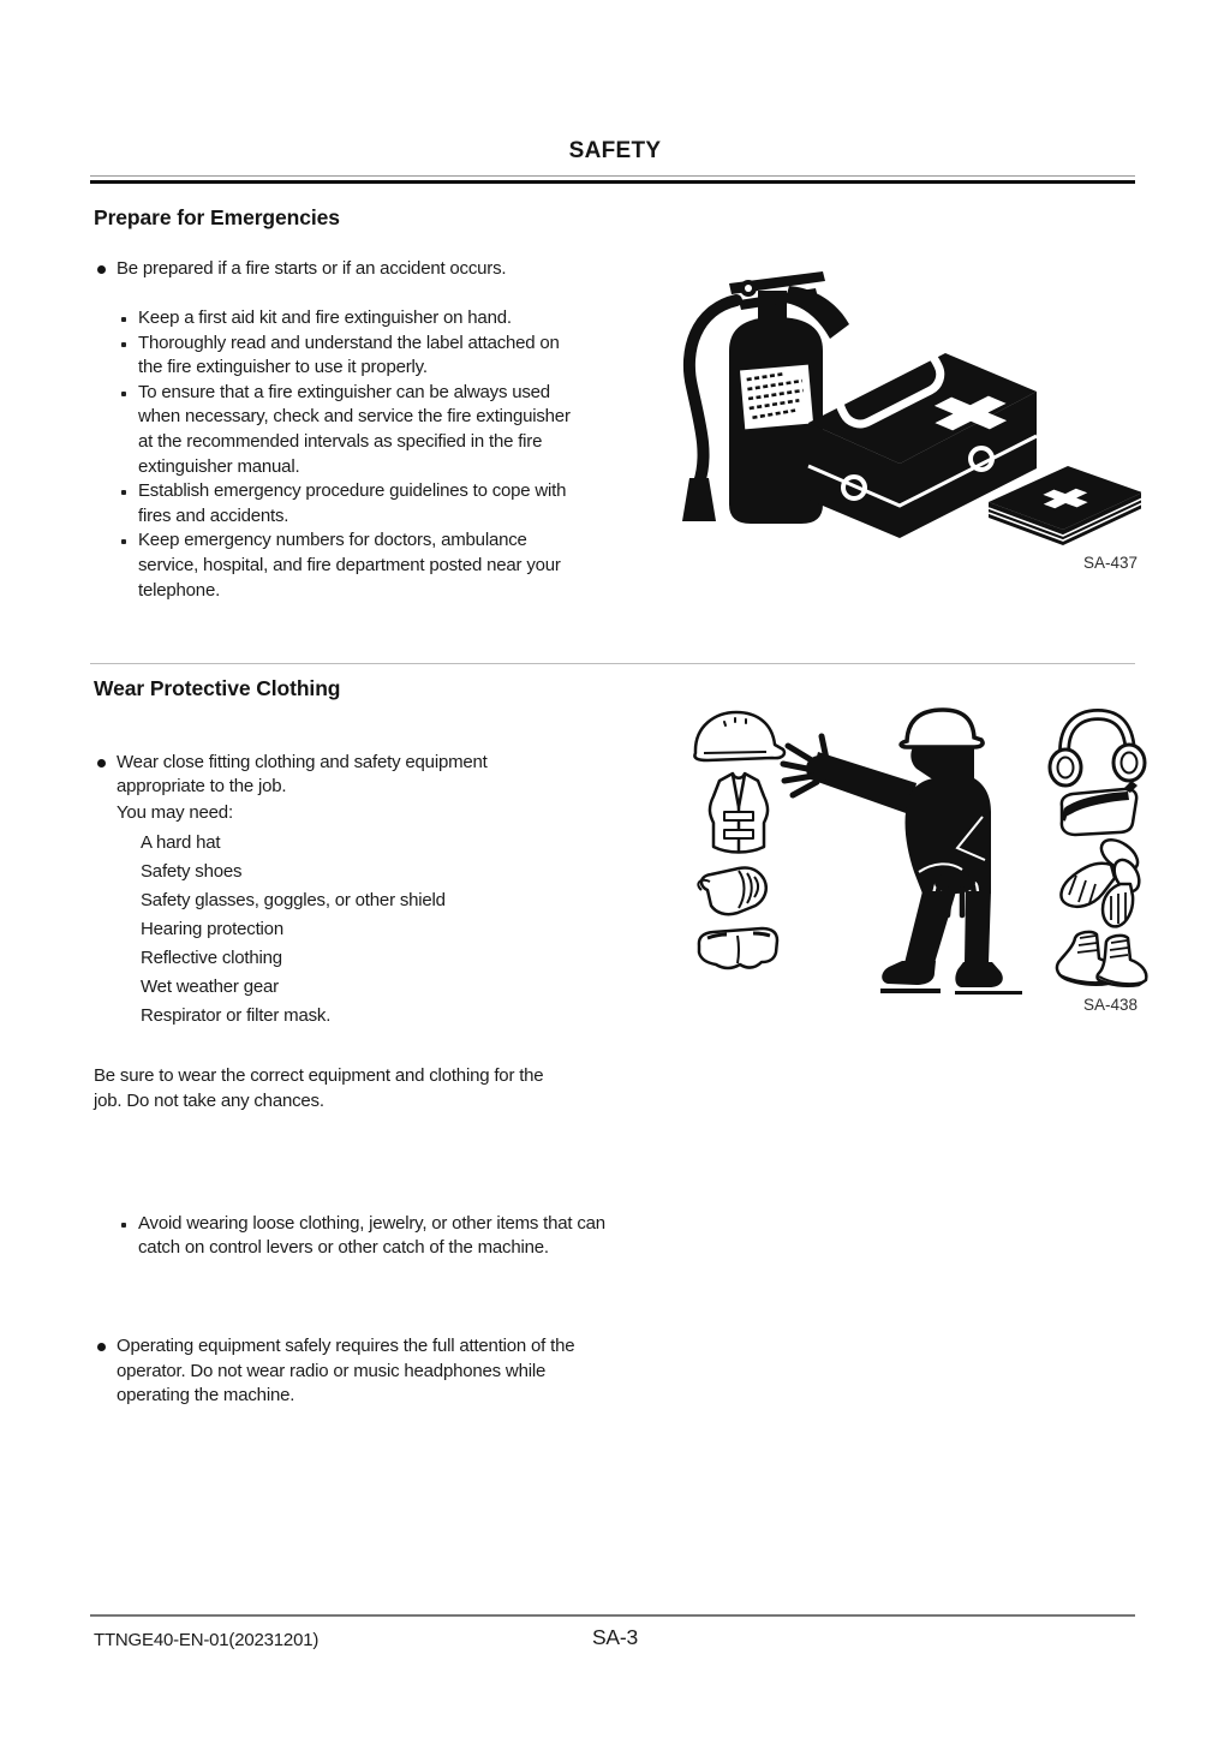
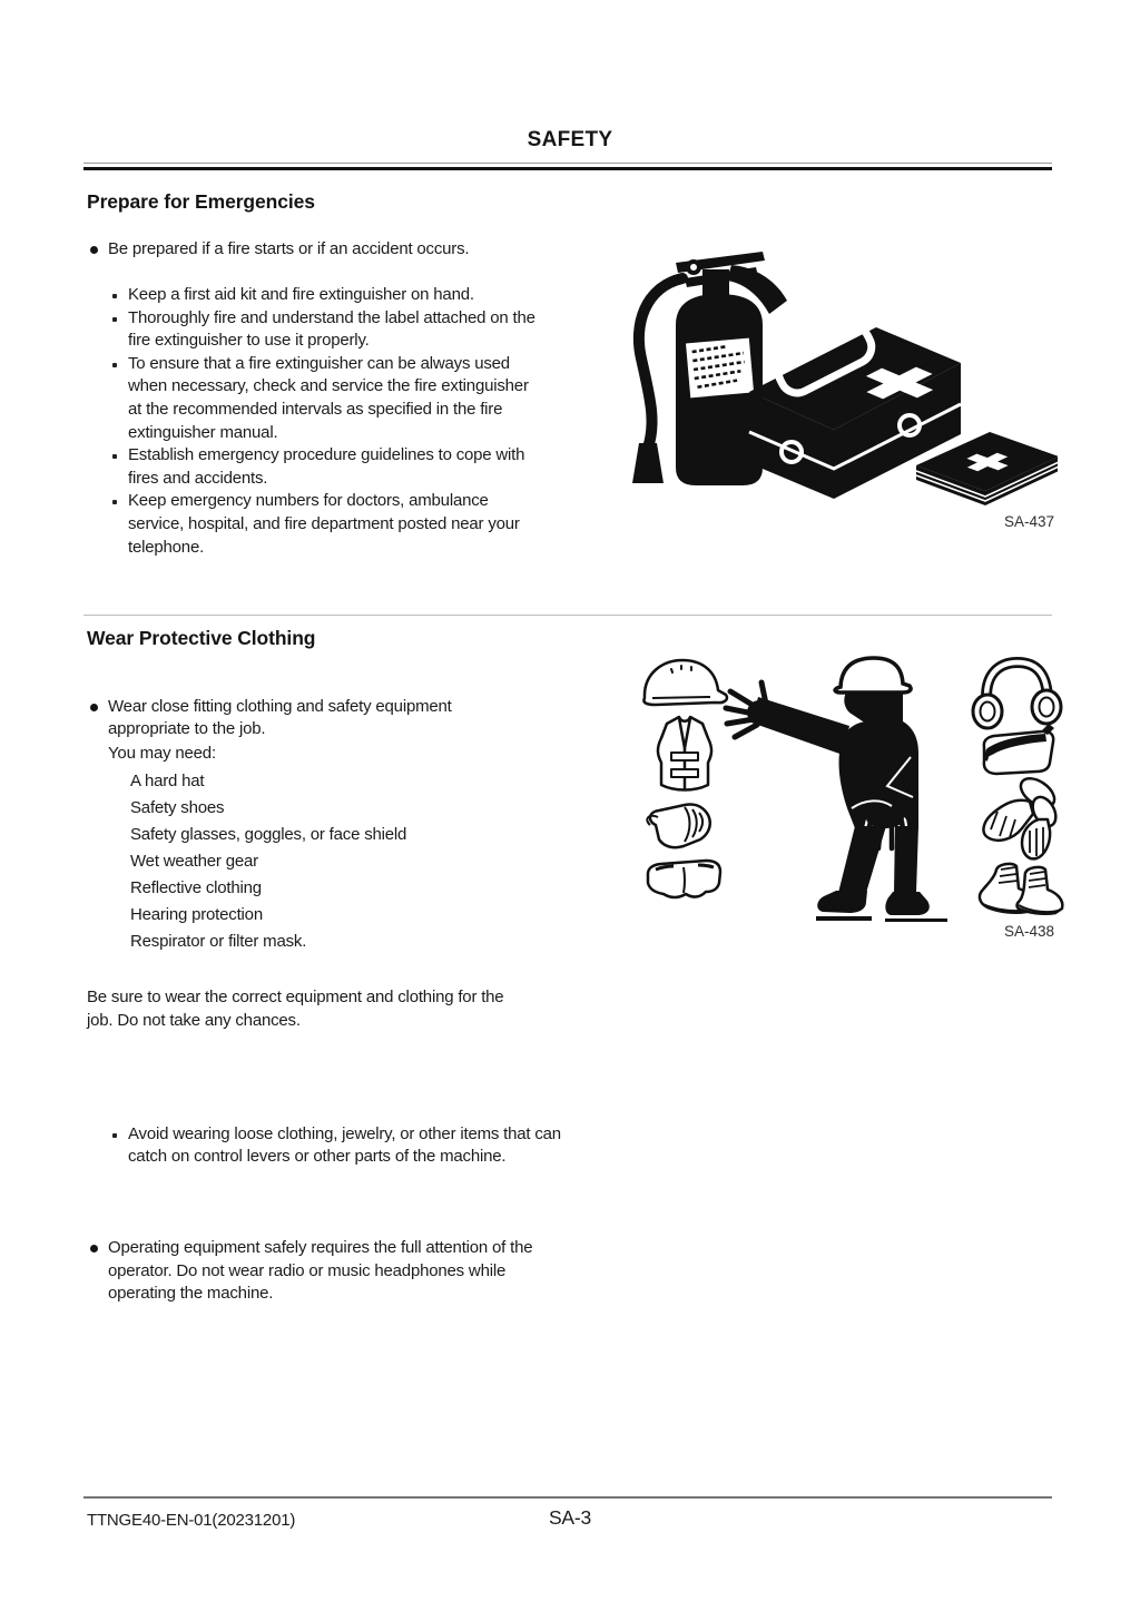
  SAFETY
  Prepare for Emergencies
  Be prepared if a fire starts or if an accident occurs.
  Keep a first aid kit and fire extinguisher on hand.
- Thoroughly read and understand the label attached on the fire extinguisher to use it properly.
+ Thoroughly fire and understand the label attached on the fire extinguisher to use it properly.
  To ensure that a fire extinguisher can be always used when necessary, check and service the fire extinguisher at the recommended intervals as specified in the fire extinguisher manual.
  Establish emergency procedure guidelines to cope with fires and accidents.
  Keep emergency numbers for doctors, ambulance service, hospital, and fire department posted near your telephone.
  SA-437
  Wear Protective Clothing
  Wear close fitting clothing and safety equipment appropriate to the job.
  You may need:
  A hard hat
  Safety shoes
- Safety glasses, goggles, or other shield
+ Safety glasses, goggles, or face shield
- Hearing protection
+ Wet weather gear
  Reflective clothing
- Wet weather gear
+ Hearing protection
  Respirator or filter mask.
  Be sure to wear the correct equipment and clothing for the job. Do not take any chances.
- Avoid wearing loose clothing, jewelry, or other items that can catch on control levers or other catch of the machine.
+ Avoid wearing loose clothing, jewelry, or other items that can catch on control levers or other parts of the machine.
  Operating equipment safely requires the full attention of the operator. Do not wear radio or music headphones while operating the machine.
  SA-438
  TTNGE40-EN-01(20231201)
  SA-3
